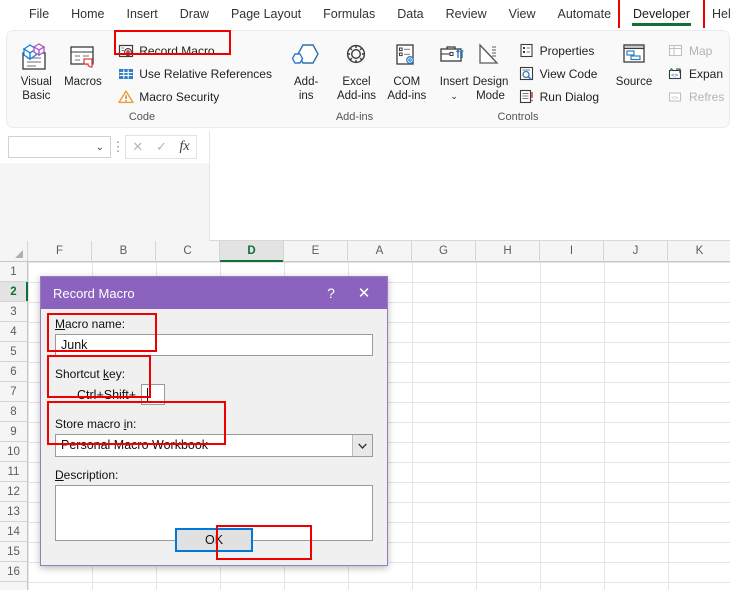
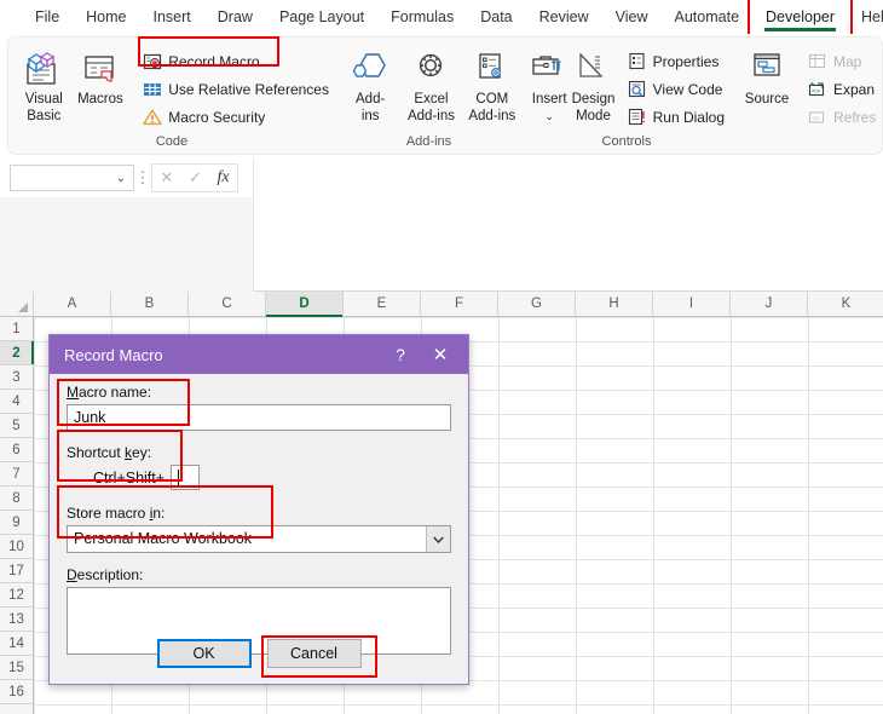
  File
  Home
  Insert
  Draw
  Page Layout
  Formulas
  Data
  Review
  View
  Automate
  Developer
  Hel
  Visual
  Basic
  Macros
  Record Macro
  Use Relative References
  Macro Security
  Code
  Add-
  ins
  Excel
  Add-ins
  COM
  Add-ins
  Add-ins
  Insert
  ⌄
  Design
  Mode
  Properties
  View Code
  Run Dialog
  Controls
  Source
  Map
  Expan
  Refres
  ⌄
  ⋮
  ✕
  ✓
  fx
- F
+ A
  B
  C
  D
  E
- A
+ F
  G
  H
  I
  J
  K
  1
  2
  3
  4
  5
  6
  7
  8
  9
  10
- 11
+ 17
  12
  13
  14
  15
  16
  Record Macro
  ?
  ✕
  Macro name:
  Junk
  Shortcut key:
  Ctrl+Shift+
  Store macro in:
  Personal Macro Workbook
  Description:
  OK
+ Cancel
